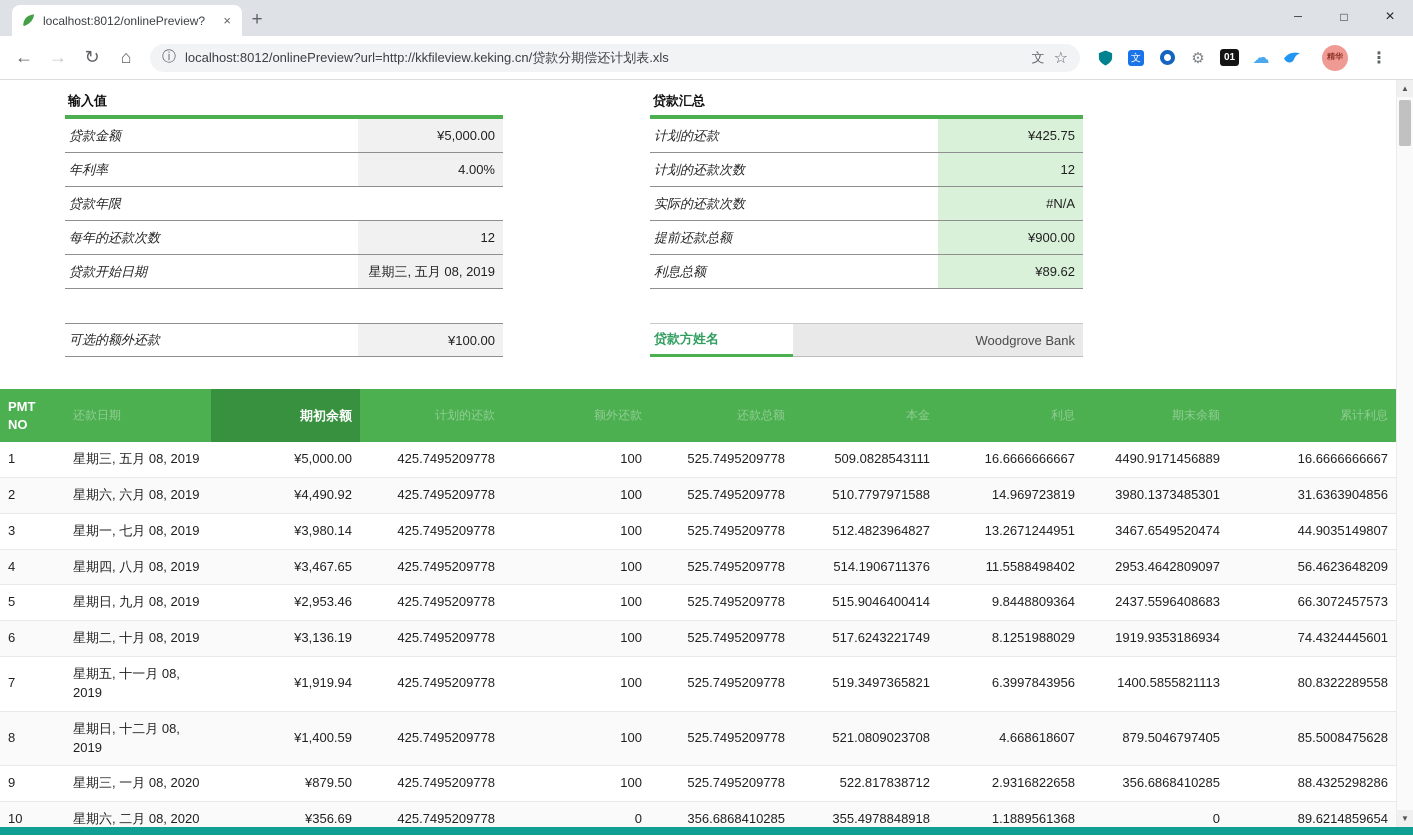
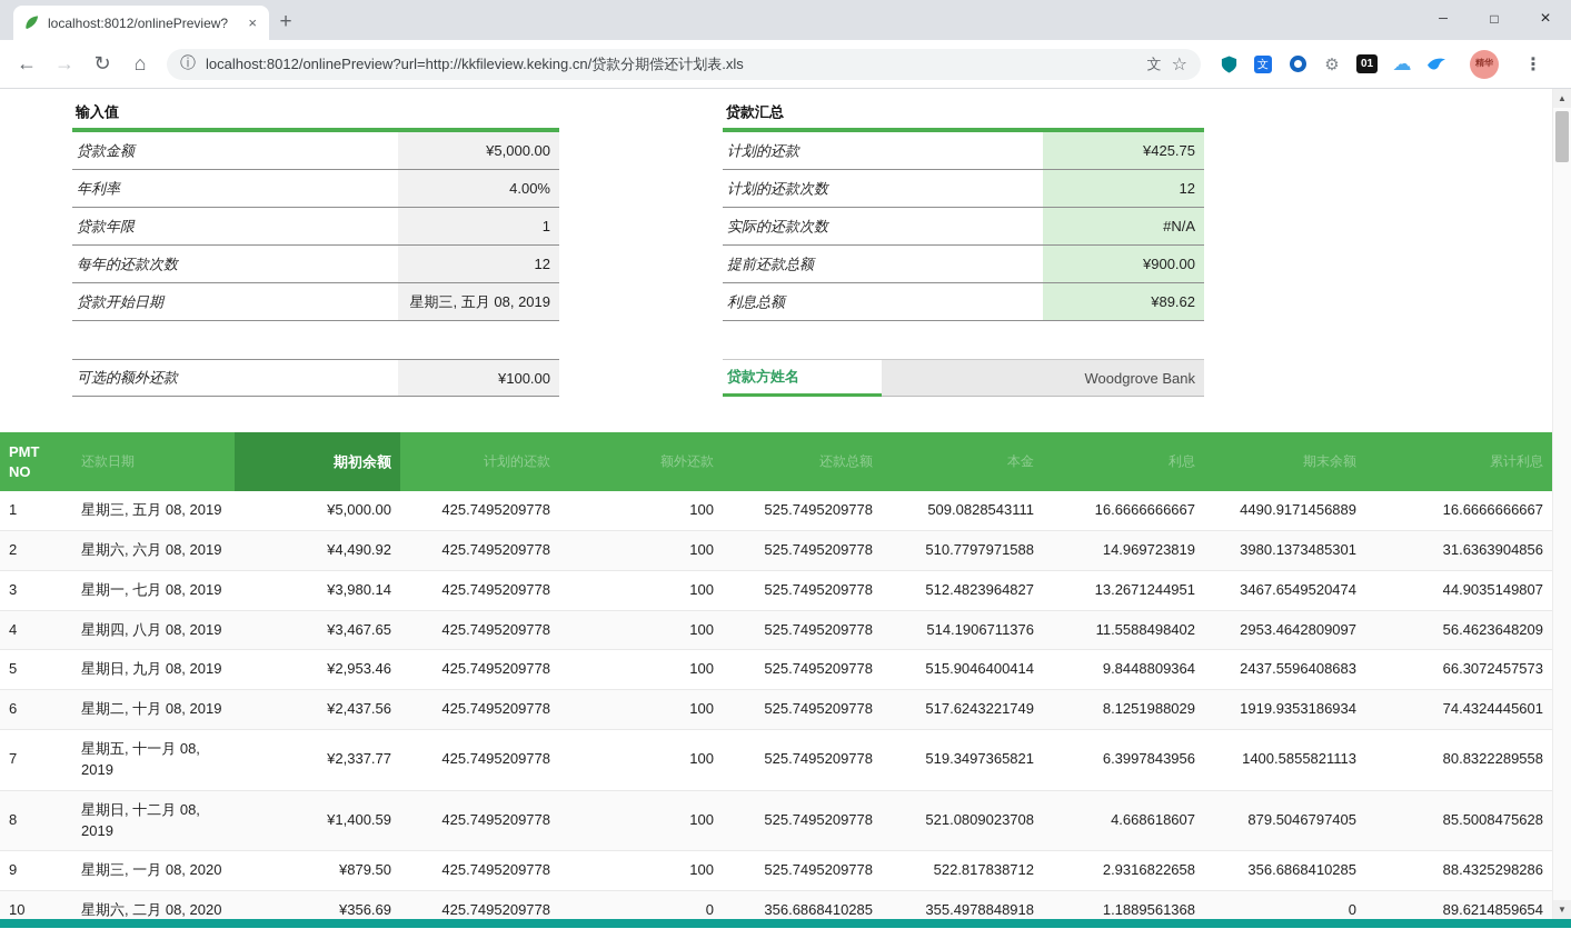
  localhost:8012/onlinePreview?
  ×
  +
  ─
  □
  ×
  ←
  →
  ↻
  ⌂
  ⓘ
  localhost:8012/onlinePreview?url=http://kkfileview.keking.cn/贷款分期偿还计划表.xls
  文
  ☆
  文
  ⚙
  01
  ☁
  精华
  ⋮
  输入值
  贷款金额
  ¥5,000.00
  年利率
  4.00%
  贷款年限
+ 1
  每年的还款次数
  12
  贷款开始日期
  星期三, 五月 08, 2019
  可选的额外还款
  ¥100.00
  贷款汇总
  计划的还款
  ¥425.75
  计划的还款次数
  12
  实际的还款次数
  #N/A
  提前还款总额
  ¥900.00
  利息总额
  ¥89.62
  贷款方姓名
  Woodgrove Bank
  PMT NO	还款日期	期初余额	计划的还款	额外还款	还款总额	本金	利息	期末余额	累计利息
  1	星期三, 五月 08, 2019	¥5,000.00	425.7495209778	100	525.7495209778	509.0828543111	16.6666666667	4490.9171456889	16.6666666667
  2	星期六, 六月 08, 2019	¥4,490.92	425.7495209778	100	525.7495209778	510.7797971588	14.969723819	3980.1373485301	31.6363904856
  3	星期一, 七月 08, 2019	¥3,980.14	425.7495209778	100	525.7495209778	512.4823964827	13.2671244951	3467.6549520474	44.9035149807
  4	星期四, 八月 08, 2019	¥3,467.65	425.7495209778	100	525.7495209778	514.1906711376	11.5588498402	2953.4642809097	56.4623648209
  5	星期日, 九月 08, 2019	¥2,953.46	425.7495209778	100	525.7495209778	515.9046400414	9.8448809364	2437.5596408683	66.3072457573
- 6	星期二, 十月 08, 2019	¥3,136.19	425.7495209778	100	525.7495209778	517.6243221749	8.1251988029	1919.9353186934	74.4324445601
+ 6	星期二, 十月 08, 2019	¥2,437.56	425.7495209778	100	525.7495209778	517.6243221749	8.1251988029	1919.9353186934	74.4324445601
- 7	星期五, 十一月 08, 2019	¥1,919.94	425.7495209778	100	525.7495209778	519.3497365821	6.3997843956	1400.5855821113	80.8322289558
+ 7	星期五, 十一月 08, 2019	¥2,337.77	425.7495209778	100	525.7495209778	519.3497365821	6.3997843956	1400.5855821113	80.8322289558
  8	星期日, 十二月 08, 2019	¥1,400.59	425.7495209778	100	525.7495209778	521.0809023708	4.668618607	879.5046797405	85.5008475628
  9	星期三, 一月 08, 2020	¥879.50	425.7495209778	100	525.7495209778	522.817838712	2.9316822658	356.6868410285	88.4325298286
  10	星期六, 二月 08, 2020	¥356.69	425.7495209778	0	356.6868410285	355.4978848918	1.1889561368	0	89.6214859654
  ▲
  ▼
